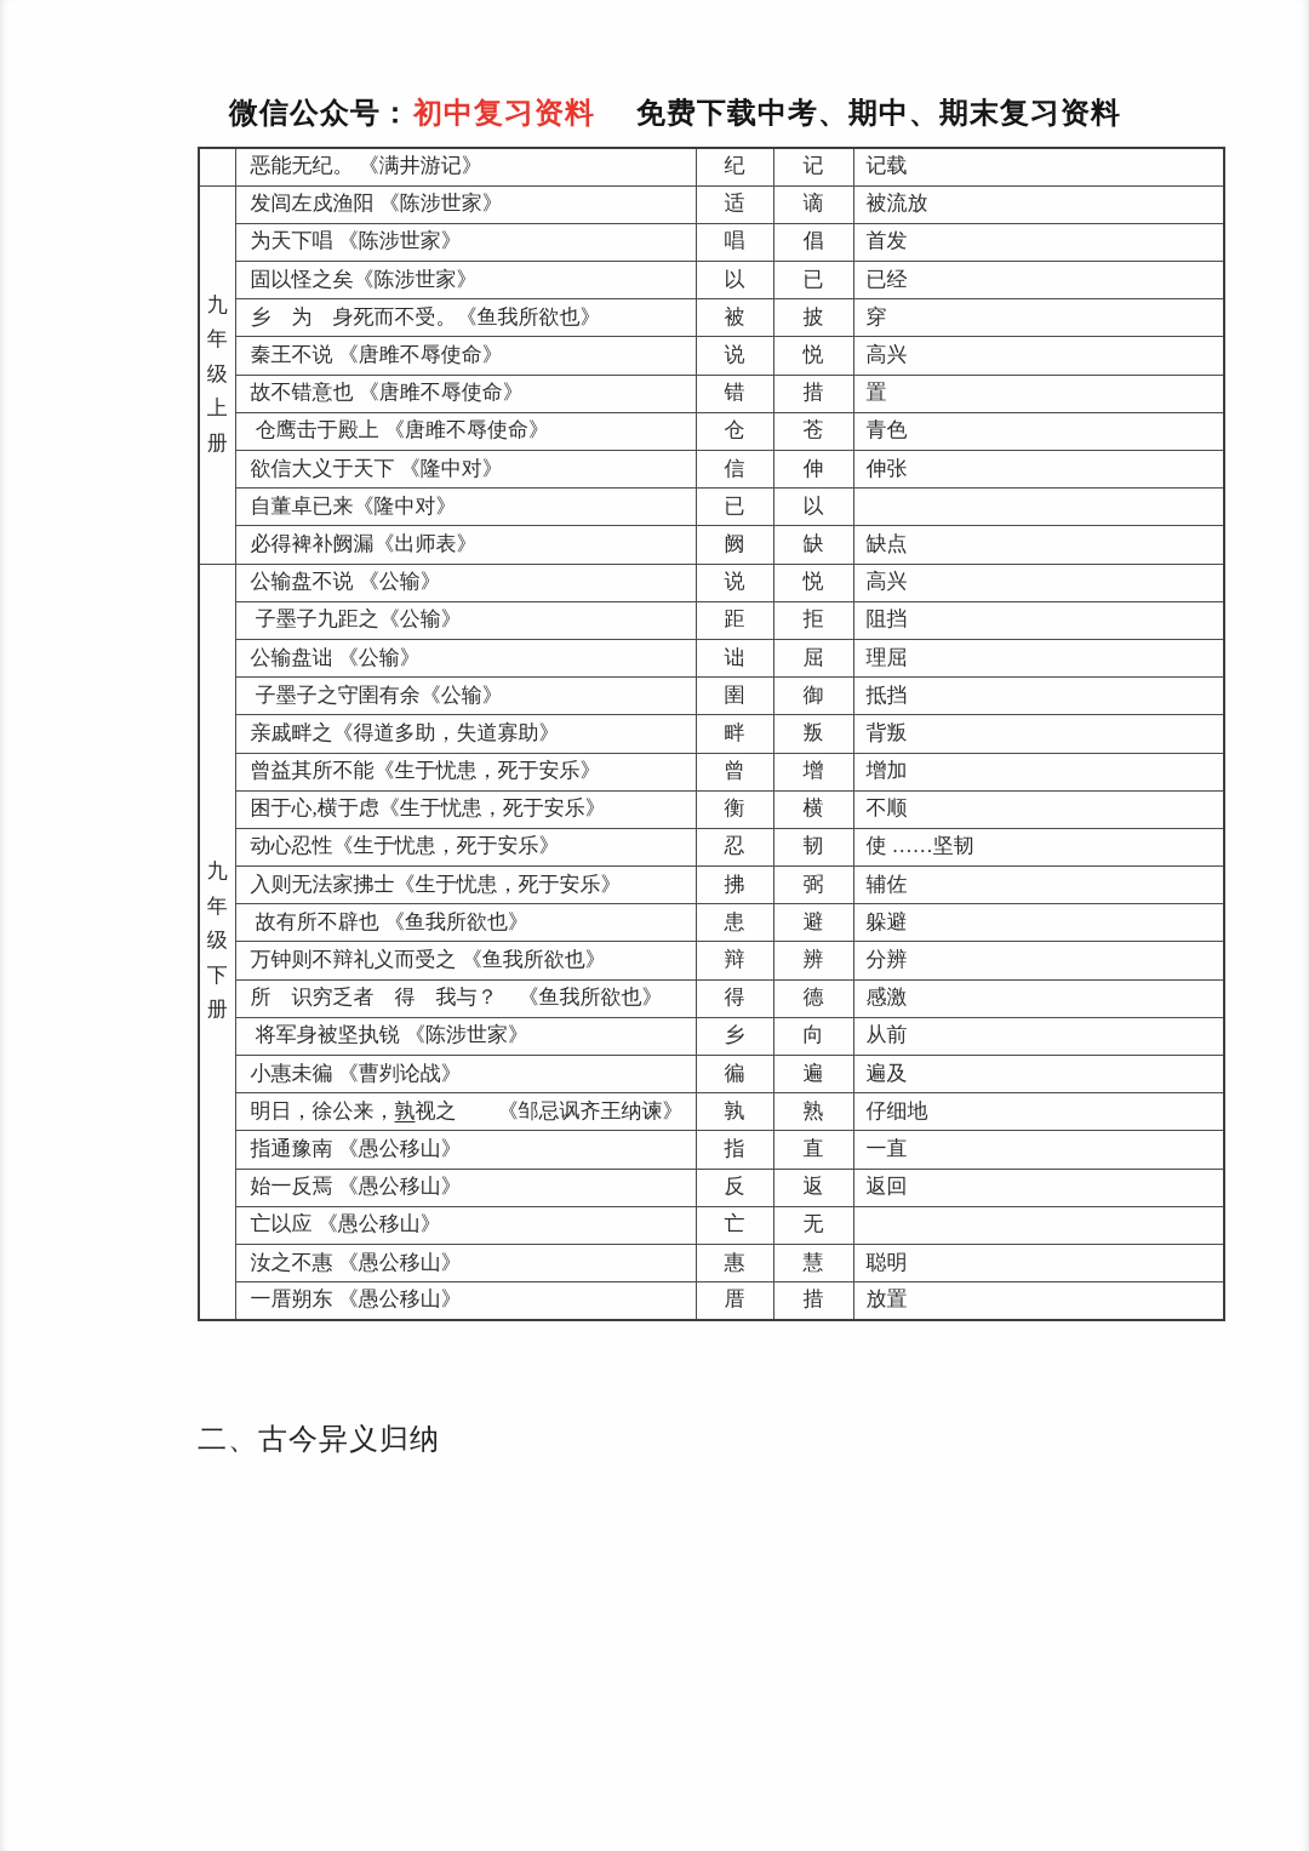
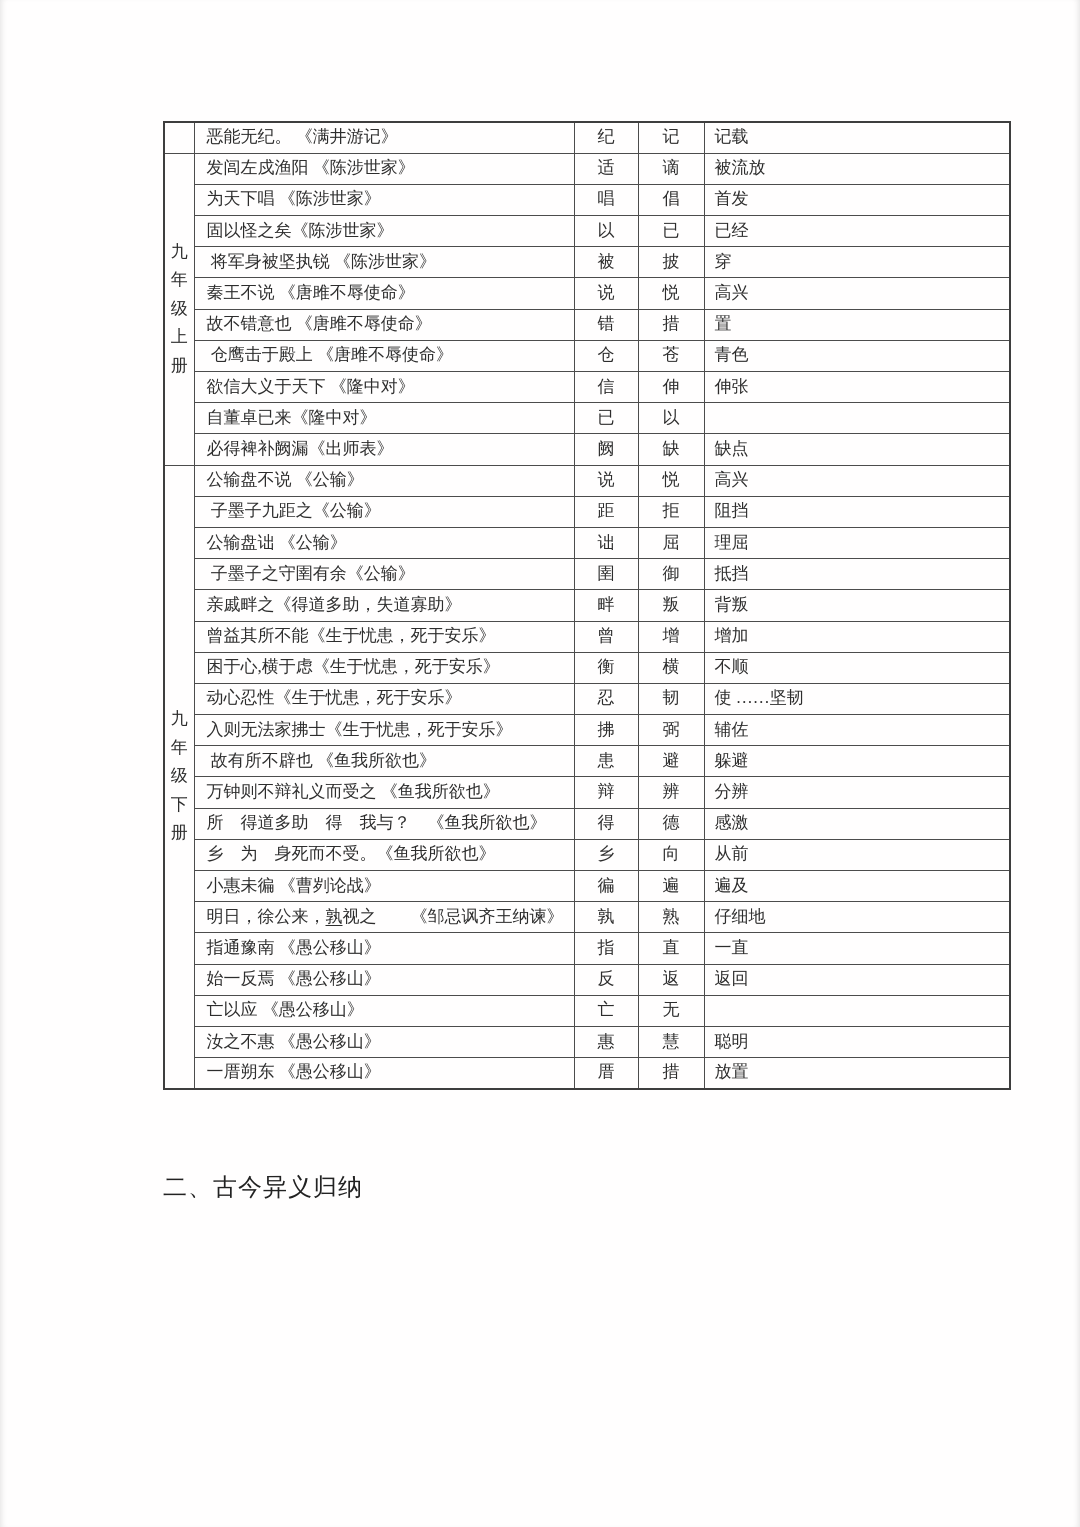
- 微信公众号：初中复习资料 免费下载中考、期中、期末复习资料
  	恶能无纪。 《满井游记》	纪	记	记载
  九年级上册	发闾左戍渔阳 《陈涉世家》	适	谪	被流放
  为天下唱 《陈涉世家》	唱	倡	首发
  固以怪之矣《陈涉世家》	以	已	已经
- 乡 为 身死而不受。《鱼我所欲也》	被	披	穿
+ 将军身被坚执锐 《陈涉世家》	被	披	穿
  秦王不说 《唐雎不辱使命》	说	悦	高兴
  故不错意也 《唐雎不辱使命》	错	措	置
  仓鹰击于殿上 《唐雎不辱使命》	仓	苍	青色
  欲信大义于天下 《隆中对》	信	伸	伸张
  自董卓已来《隆中对》	已	以
  必得裨补阙漏《出师表》	阙	缺	缺点
  九年级下册	公输盘不说 《公输》	说	悦	高兴
  子墨子九距之《公输》	距	拒	阻挡
  公输盘诎 《公输》	诎	屈	理屈
  子墨子之守圉有余《公输》	圉	御	抵挡
  亲戚畔之《得道多助，失道寡助》	畔	叛	背叛
  曾益其所不能《生于忧患，死于安乐》	曾	增	增加
  困于心,横于虑《生于忧患，死于安乐》	衡	横	不顺
  动心忍性《生于忧患，死于安乐》	忍	韧	使 ……坚韧
  入则无法家拂士《生于忧患，死于安乐》	拂	弼	辅佐
  故有所不辟也 《鱼我所欲也》	患	避	躲避
  万钟则不辩礼义而受之 《鱼我所欲也》	辩	辨	分辨
- 所 识穷乏者 得 我与？ 《鱼我所欲也》	得	德	感激
+ 所 得道多助 得 我与？ 《鱼我所欲也》	得	德	感激
- 将军身被坚执锐 《陈涉世家》	乡	向	从前
+ 乡 为 身死而不受。《鱼我所欲也》	乡	向	从前
  小惠未徧 《曹刿论战》	徧	遍	遍及
  明日，徐公来，孰视之 《邹忌讽齐王纳谏》	孰	熟	仔细地
  指通豫南 《愚公移山》	指	直	一直
  始一反焉 《愚公移山》	反	返	返回
  亡以应 《愚公移山》	亡	无
  汝之不惠 《愚公移山》	惠	慧	聪明
  一厝朔东 《愚公移山》	厝	措	放置
  二、古今异义归纳
